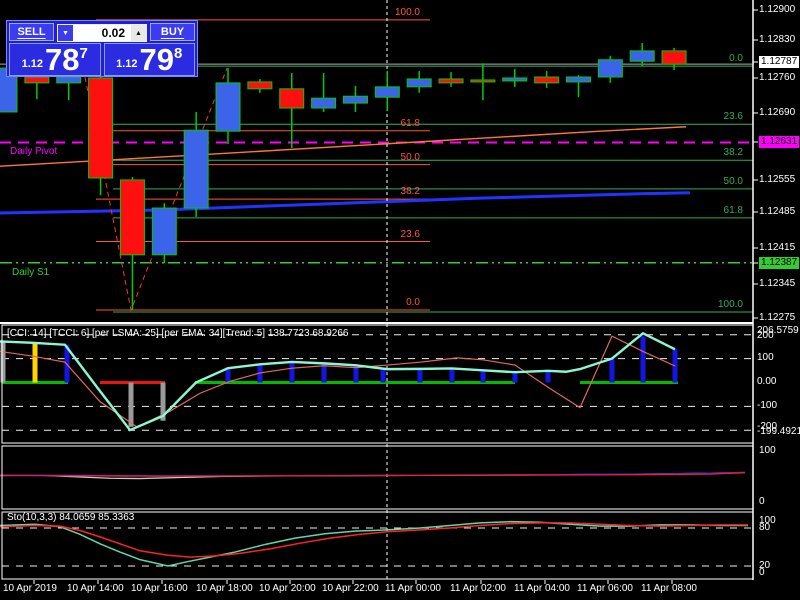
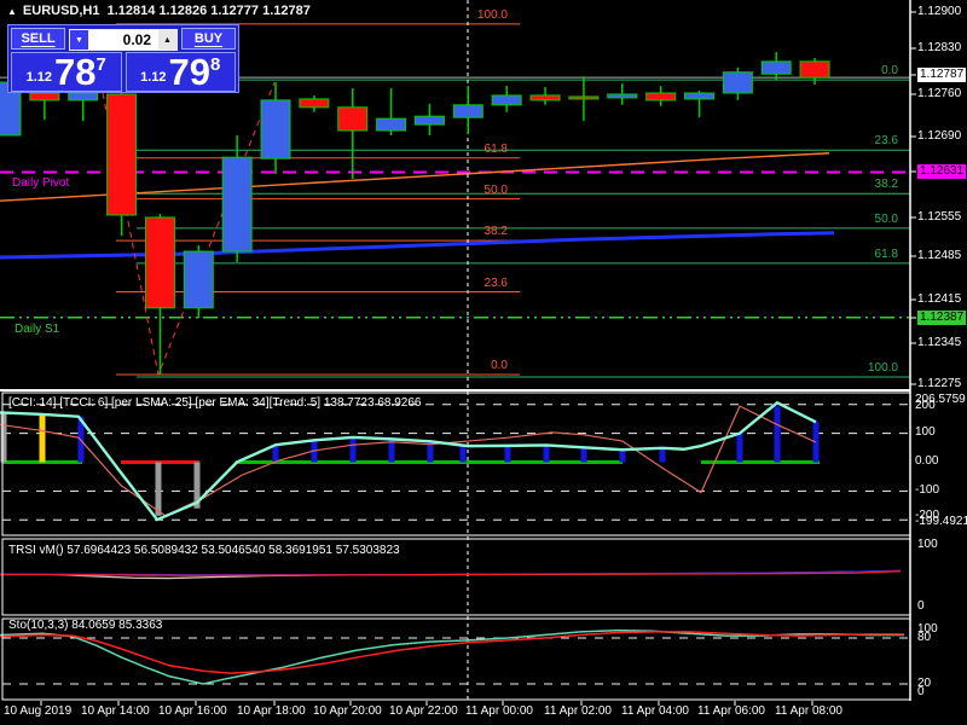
+ ▲ EURUSD,H1 1.12814 1.12826 1.12777 1.12787
  SELL
  0.02
  BUY
  1.12
  78
  7
  1.12
  79
  8
  [CCI: 14] [TCCI: 6] [per LSMA: 25] [per EMA: 34][Trend: 5] 138.7723 68.9266
+ TRSI vM() 57.6964423 56.5089432 53.5046540 58.3691951 57.5303823
  Sto(10,3,3) 84.0659 85.3363
  100.0
  61.8
  50.0
  38.2
  23.6
  0.0
  0.0
  23.6
  38.2
  50.0
  61.8
  100.0
  Daily Pivot
  Daily S1
  1.12900
  1.12830
  1.12787
  1.12760
  1.12690
  1.12631
  1.12555
  1.12485
  1.12415
  1.12387
  1.12345
  1.12275
  206.5759
  200
  100
  0.00
  -100
  -200
  -199.4921
  100
  0
  100
  80
  20
  0
- 10 Apr 2019
+ 10 Aug 2019
  10 Apr 14:00
  10 Apr 16:00
  10 Apr 18:00
  10 Apr 20:00
  10 Apr 22:00
  11 Apr 00:00
  11 Apr 02:00
  11 Apr 04:00
  11 Apr 06:00
  11 Apr 08:00
